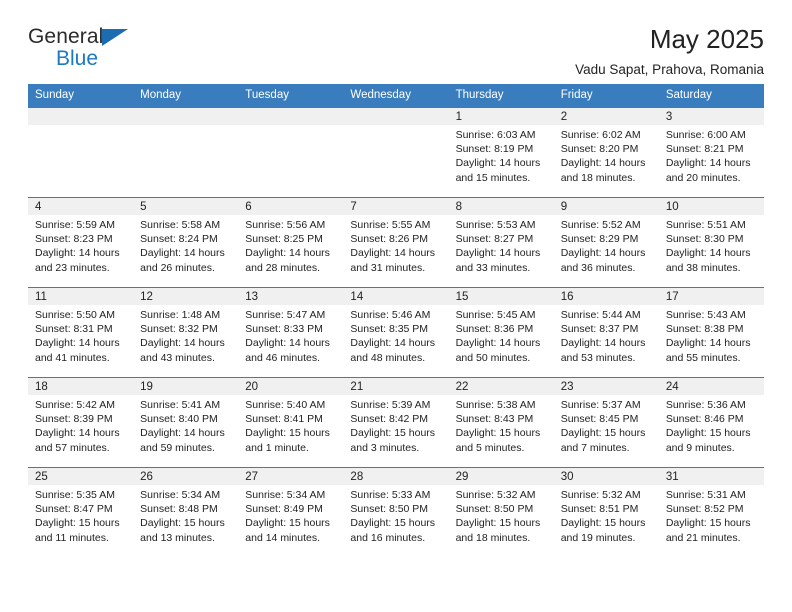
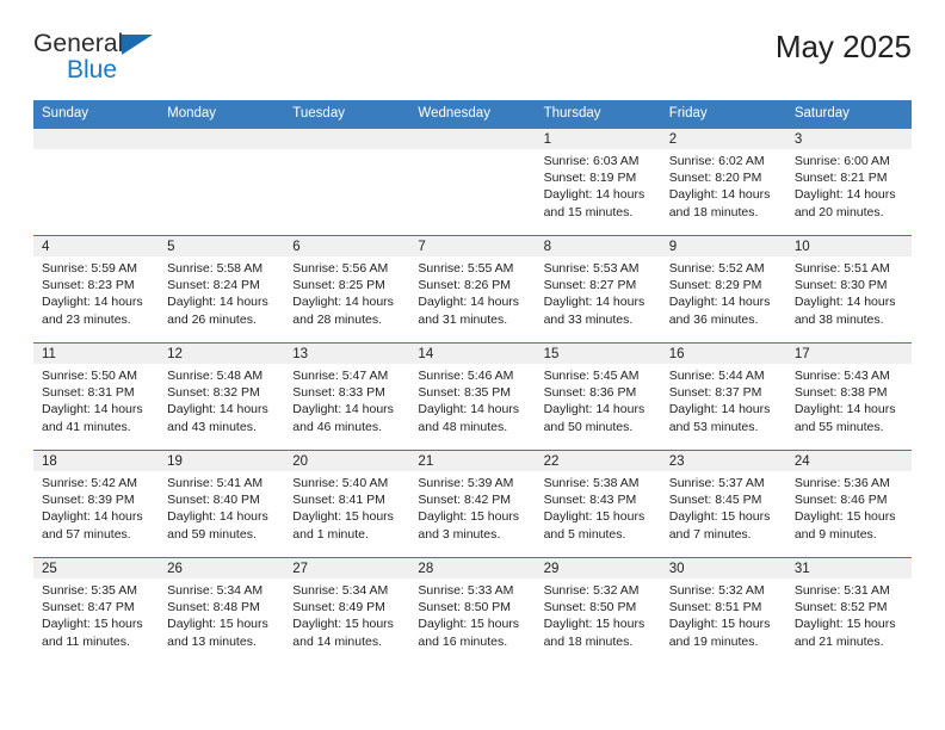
  General
  Blue
  May 2025
- Vadu Sapat, Prahova, Romania
  Sunday	Monday	Tuesday	Wednesday	Thursday	Friday	Saturday
  				1Sunrise: 6:03 AMSunset: 8:19 PMDaylight: 14 hoursand 15 minutes.	2Sunrise: 6:02 AMSunset: 8:20 PMDaylight: 14 hoursand 18 minutes.	3Sunrise: 6:00 AMSunset: 8:21 PMDaylight: 14 hoursand 20 minutes.
  4Sunrise: 5:59 AMSunset: 8:23 PMDaylight: 14 hoursand 23 minutes.	5Sunrise: 5:58 AMSunset: 8:24 PMDaylight: 14 hoursand 26 minutes.	6Sunrise: 5:56 AMSunset: 8:25 PMDaylight: 14 hoursand 28 minutes.	7Sunrise: 5:55 AMSunset: 8:26 PMDaylight: 14 hoursand 31 minutes.	8Sunrise: 5:53 AMSunset: 8:27 PMDaylight: 14 hoursand 33 minutes.	9Sunrise: 5:52 AMSunset: 8:29 PMDaylight: 14 hoursand 36 minutes.	10Sunrise: 5:51 AMSunset: 8:30 PMDaylight: 14 hoursand 38 minutes.
- 11Sunrise: 5:50 AMSunset: 8:31 PMDaylight: 14 hoursand 41 minutes.	12Sunrise: 1:48 AMSunset: 8:32 PMDaylight: 14 hoursand 43 minutes.	13Sunrise: 5:47 AMSunset: 8:33 PMDaylight: 14 hoursand 46 minutes.	14Sunrise: 5:46 AMSunset: 8:35 PMDaylight: 14 hoursand 48 minutes.	15Sunrise: 5:45 AMSunset: 8:36 PMDaylight: 14 hoursand 50 minutes.	16Sunrise: 5:44 AMSunset: 8:37 PMDaylight: 14 hoursand 53 minutes.	17Sunrise: 5:43 AMSunset: 8:38 PMDaylight: 14 hoursand 55 minutes.
+ 11Sunrise: 5:50 AMSunset: 8:31 PMDaylight: 14 hoursand 41 minutes.	12Sunrise: 5:48 AMSunset: 8:32 PMDaylight: 14 hoursand 43 minutes.	13Sunrise: 5:47 AMSunset: 8:33 PMDaylight: 14 hoursand 46 minutes.	14Sunrise: 5:46 AMSunset: 8:35 PMDaylight: 14 hoursand 48 minutes.	15Sunrise: 5:45 AMSunset: 8:36 PMDaylight: 14 hoursand 50 minutes.	16Sunrise: 5:44 AMSunset: 8:37 PMDaylight: 14 hoursand 53 minutes.	17Sunrise: 5:43 AMSunset: 8:38 PMDaylight: 14 hoursand 55 minutes.
  18Sunrise: 5:42 AMSunset: 8:39 PMDaylight: 14 hoursand 57 minutes.	19Sunrise: 5:41 AMSunset: 8:40 PMDaylight: 14 hoursand 59 minutes.	20Sunrise: 5:40 AMSunset: 8:41 PMDaylight: 15 hoursand 1 minute.	21Sunrise: 5:39 AMSunset: 8:42 PMDaylight: 15 hoursand 3 minutes.	22Sunrise: 5:38 AMSunset: 8:43 PMDaylight: 15 hoursand 5 minutes.	23Sunrise: 5:37 AMSunset: 8:45 PMDaylight: 15 hoursand 7 minutes.	24Sunrise: 5:36 AMSunset: 8:46 PMDaylight: 15 hoursand 9 minutes.
  25Sunrise: 5:35 AMSunset: 8:47 PMDaylight: 15 hoursand 11 minutes.	26Sunrise: 5:34 AMSunset: 8:48 PMDaylight: 15 hoursand 13 minutes.	27Sunrise: 5:34 AMSunset: 8:49 PMDaylight: 15 hoursand 14 minutes.	28Sunrise: 5:33 AMSunset: 8:50 PMDaylight: 15 hoursand 16 minutes.	29Sunrise: 5:32 AMSunset: 8:50 PMDaylight: 15 hoursand 18 minutes.	30Sunrise: 5:32 AMSunset: 8:51 PMDaylight: 15 hoursand 19 minutes.	31Sunrise: 5:31 AMSunset: 8:52 PMDaylight: 15 hoursand 21 minutes.
